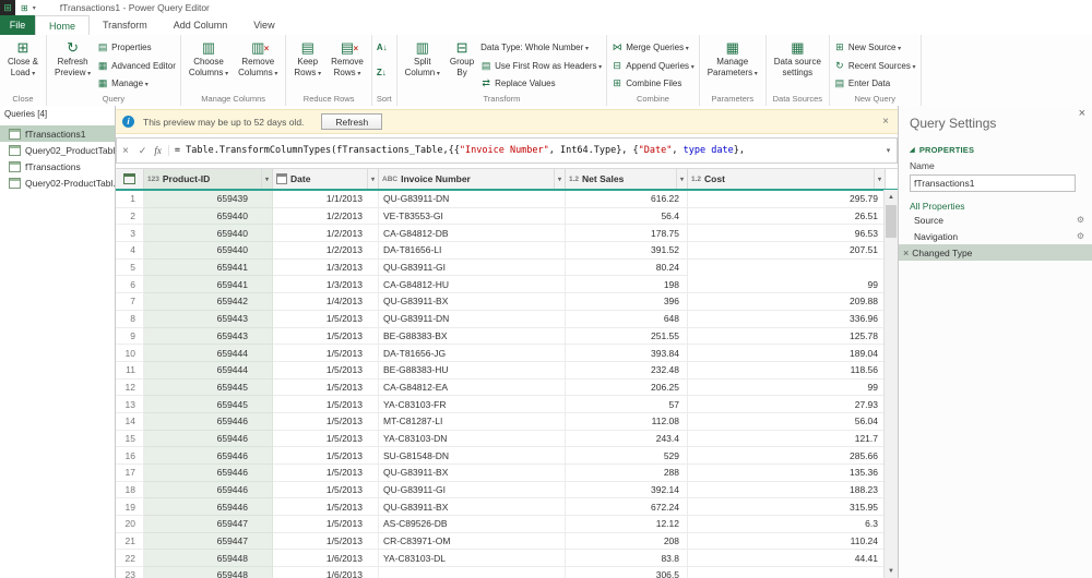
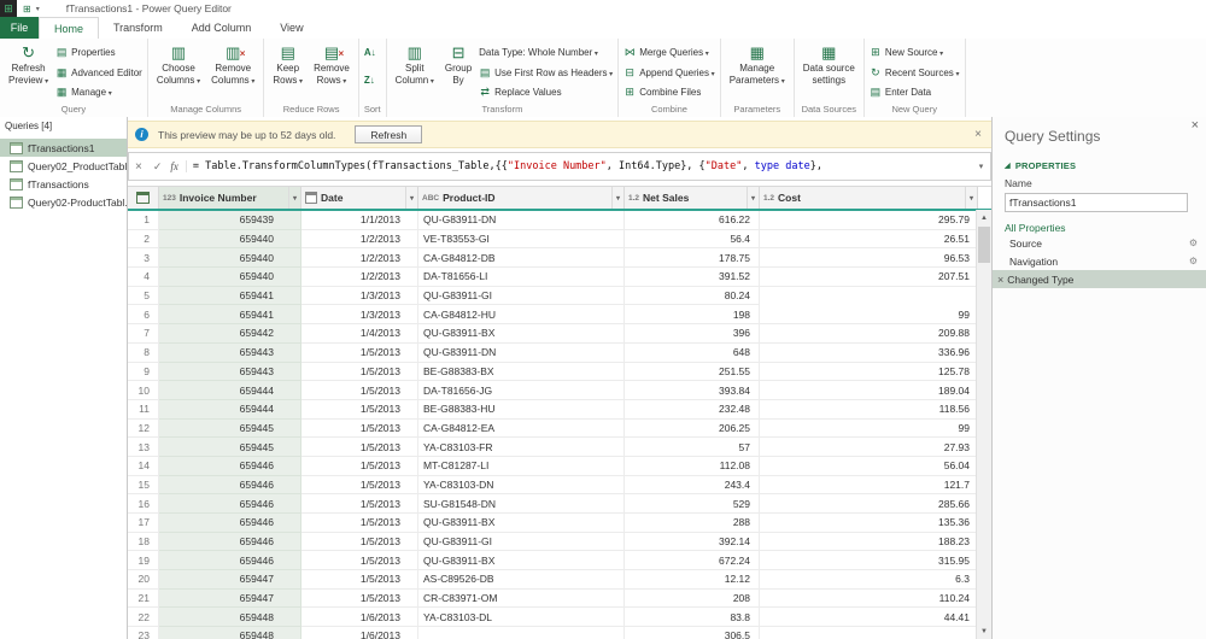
  fTransactions1 - Power Query Editor
  File
  Home
  Transform
  Add Column
  View
- Close &
- Load
- Close
  Refresh
  Preview
  Properties
  Advanced Editor
  Manage
  Query
  Choose
  Columns
  Remove
  Columns
  Manage Columns
  Keep
  Rows
  Remove
  Rows
  Reduce Rows
  Sort
  Split
  Column
  Group
  By
  Data Type: Whole Number
  Use First Row as Headers
  Replace Values
  Transform
  Merge Queries
  Append Queries
  Combine Files
  Combine
  Manage
  Parameters
  Parameters
  Data source
  settings
  Data Sources
  New Source
  Recent Sources
  Enter Data
  New Query
  Queries [4]
  fTransactions1
  Query02_ProductTabl
  fTransactions
  Query02-ProductTabl.
  This preview may be up to 52 days old.
  Refresh
  = Table.TransformColumnTypes(fTransactions_Table,{{"Invoice Number", Int64.Type}, {"Date", type date},
- Product-ID
+ Invoice Number
  Date
- Invoice Number
+ Product-ID
  Net Sales
  Cost
  1
  659439
  1/1/2013
  QU-G83911-DN
  616.22
  295.79
  2
  659440
  1/2/2013
  VE-T83553-GI
  56.4
  26.51
  3
  659440
  1/2/2013
  CA-G84812-DB
  178.75
  96.53
  4
  659440
  1/2/2013
  DA-T81656-LI
  391.52
  207.51
  5
  659441
  1/3/2013
  QU-G83911-GI
  80.24
  6
  659441
  1/3/2013
  CA-G84812-HU
  198
  99
  7
  659442
  1/4/2013
  QU-G83911-BX
  396
  209.88
  8
  659443
  1/5/2013
  QU-G83911-DN
  648
  336.96
  9
  659443
  1/5/2013
  BE-G88383-BX
  251.55
  125.78
  10
  659444
  1/5/2013
  DA-T81656-JG
  393.84
  189.04
  11
  659444
  1/5/2013
  BE-G88383-HU
  232.48
  118.56
  12
  659445
  1/5/2013
  CA-G84812-EA
  206.25
  99
  13
  659445
  1/5/2013
  YA-C83103-FR
  57
  27.93
  14
  659446
  1/5/2013
  MT-C81287-LI
  112.08
  56.04
  15
  659446
  1/5/2013
  YA-C83103-DN
  243.4
  121.7
  16
  659446
  1/5/2013
  SU-G81548-DN
  529
  285.66
  17
  659446
  1/5/2013
  QU-G83911-BX
  288
  135.36
  18
  659446
  1/5/2013
  QU-G83911-GI
  392.14
  188.23
  19
  659446
  1/5/2013
  QU-G83911-BX
  672.24
  315.95
  20
  659447
  1/5/2013
  AS-C89526-DB
  12.12
  6.3
  21
  659447
  1/5/2013
  CR-C83971-OM
  208
  110.24
  22
  659448
  1/6/2013
  YA-C83103-DL
  83.8
  44.41
  23
  659448
  1/6/2013
  306.5
  Query Settings
  PROPERTIES
  Name
  fTransactions1
  All Properties
  Source
  Navigation
  Changed Type
